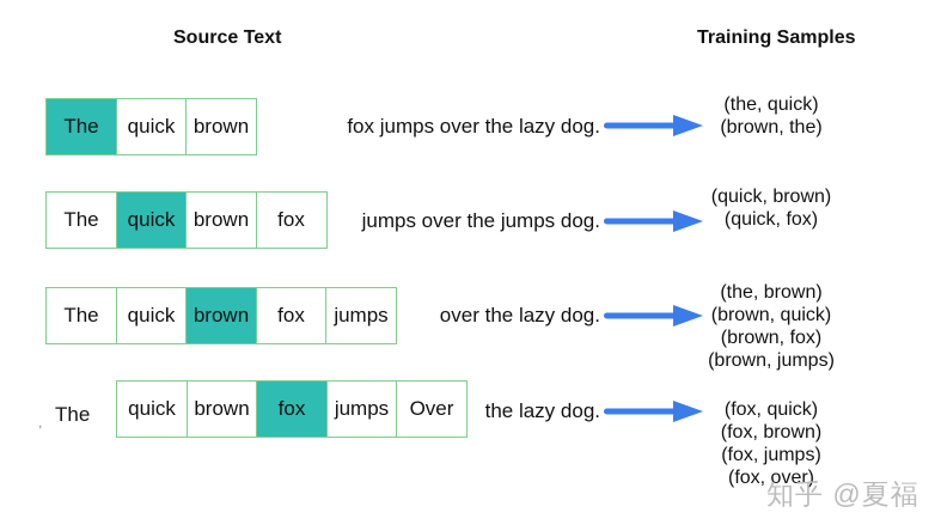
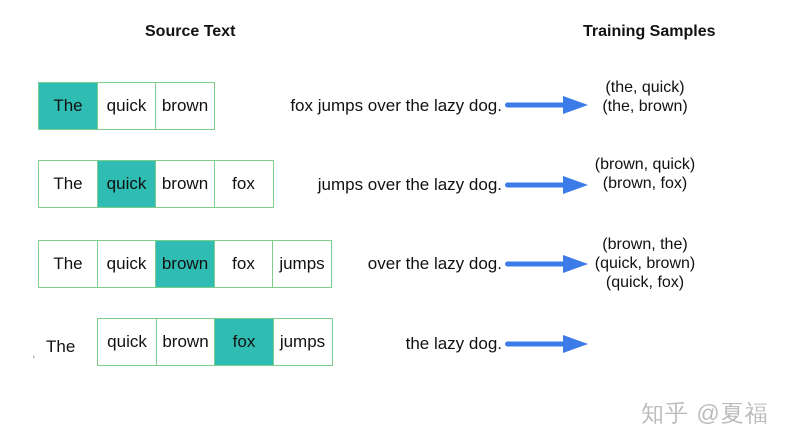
  Source Text
  Training Samples
  The
  quick
  brown
  fox jumps over the lazy dog.
  (the, quick)
- (brown, the)
+ (the, brown)
  The
  quick
  brown
  fox
- jumps over the jumps dog.
+ jumps over the lazy dog.
- (quick, brown)
+ (brown, quick)
- (quick, fox)
+ (brown, fox)
  The
  quick
  brown
  fox
  jumps
  over the lazy dog.
- (the, brown)
+ (brown, the)
- (brown, quick)
+ (quick, brown)
- (brown, fox)
+ (quick, fox)
- (brown, jumps)
  ,
  The
  quick
  brown
  fox
  jumps
- Over
  the lazy dog.
- (fox, quick)
- (fox, brown)
- (fox, jumps)
- (fox, over)
  知乎 @夏福
